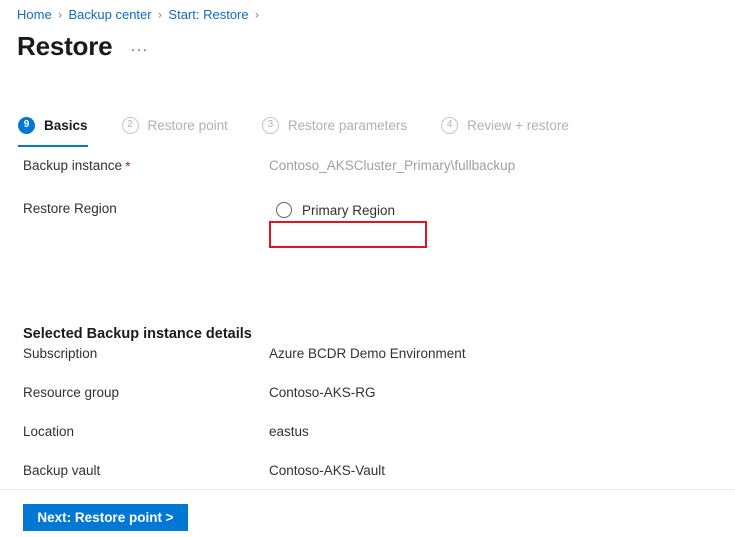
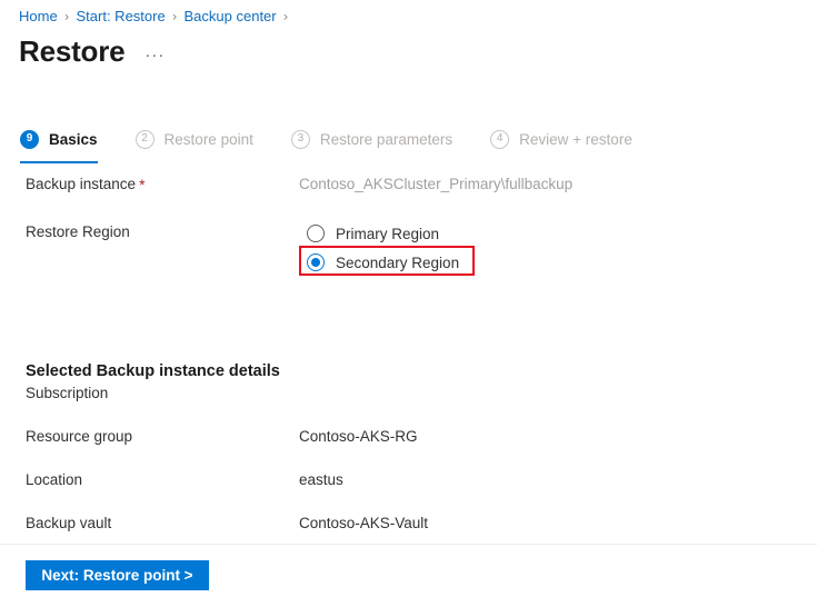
  Home
  ›
- Backup center
+ Start: Restore
  ›
- Start: Restore
+ Backup center
  ›
  Restore
  ···
  9
  Basics
  2
  Restore point
  3
  Restore parameters
  4
  Review + restore
  Backup instance
  *
  Contoso_AKSCluster_Primary\fullbackup
  Restore Region
  Primary Region
+ Secondary Region
  Selected Backup instance details
  Subscription
- Azure BCDR Demo Environment
  Resource group
  Contoso-AKS-RG
  Location
  eastus
  Backup vault
  Contoso-AKS-Vault
  Next: Restore point >
